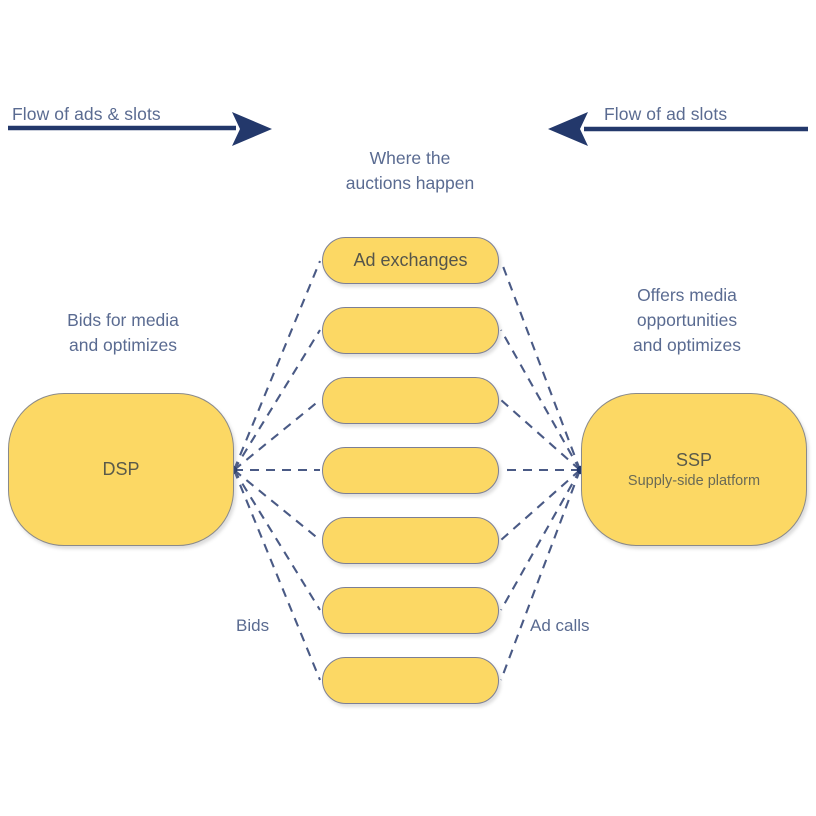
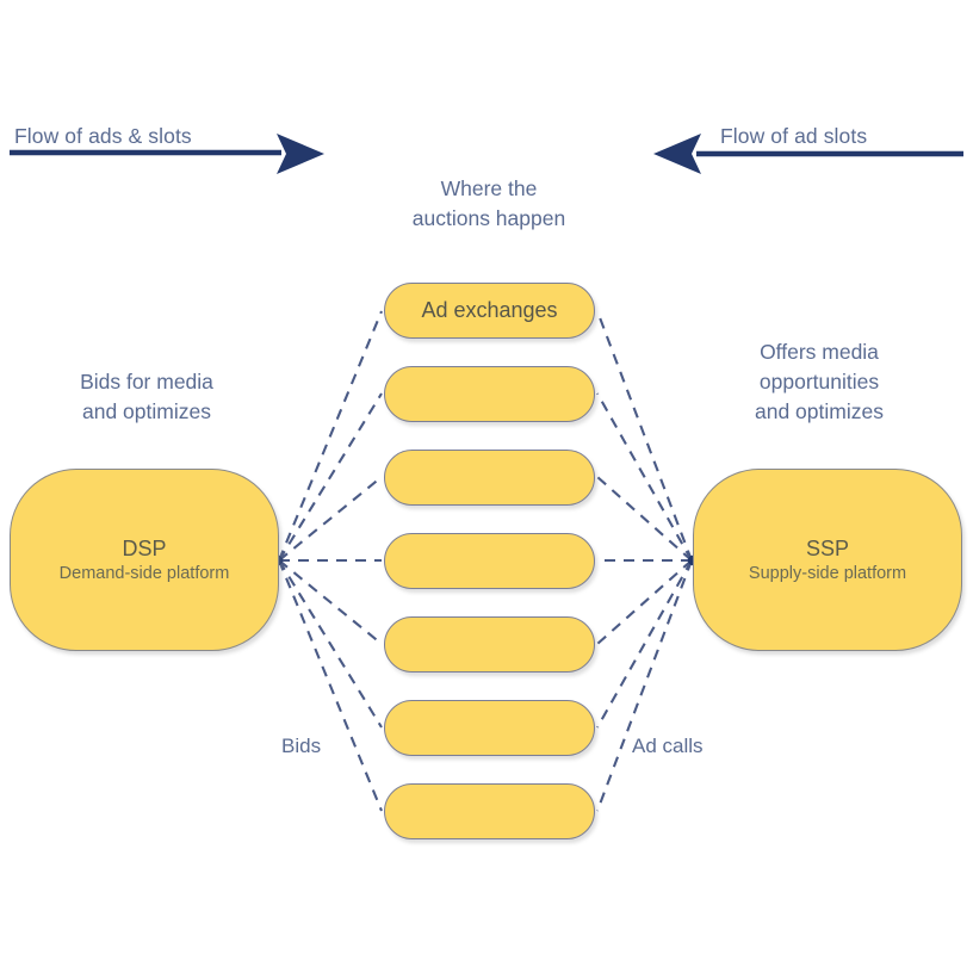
  Flow of ads & slots
  Flow of ad slots
  Where the
  auctions happen
  Bids for media
  and optimizes
  Offers media
  opportunities
  and optimizes
  Bids
  Ad calls
  DSP
+ Demand-side platform
  SSP
  Supply-side platform
  Ad exchanges
